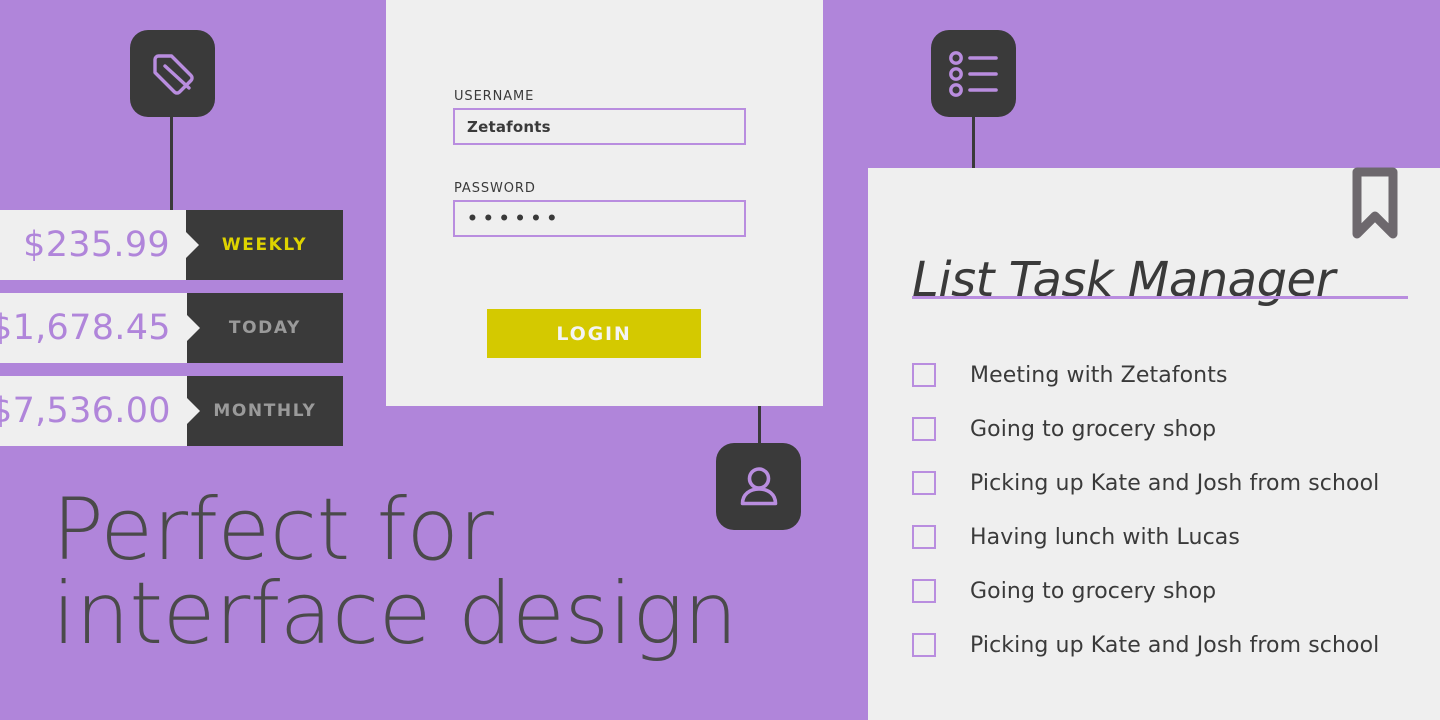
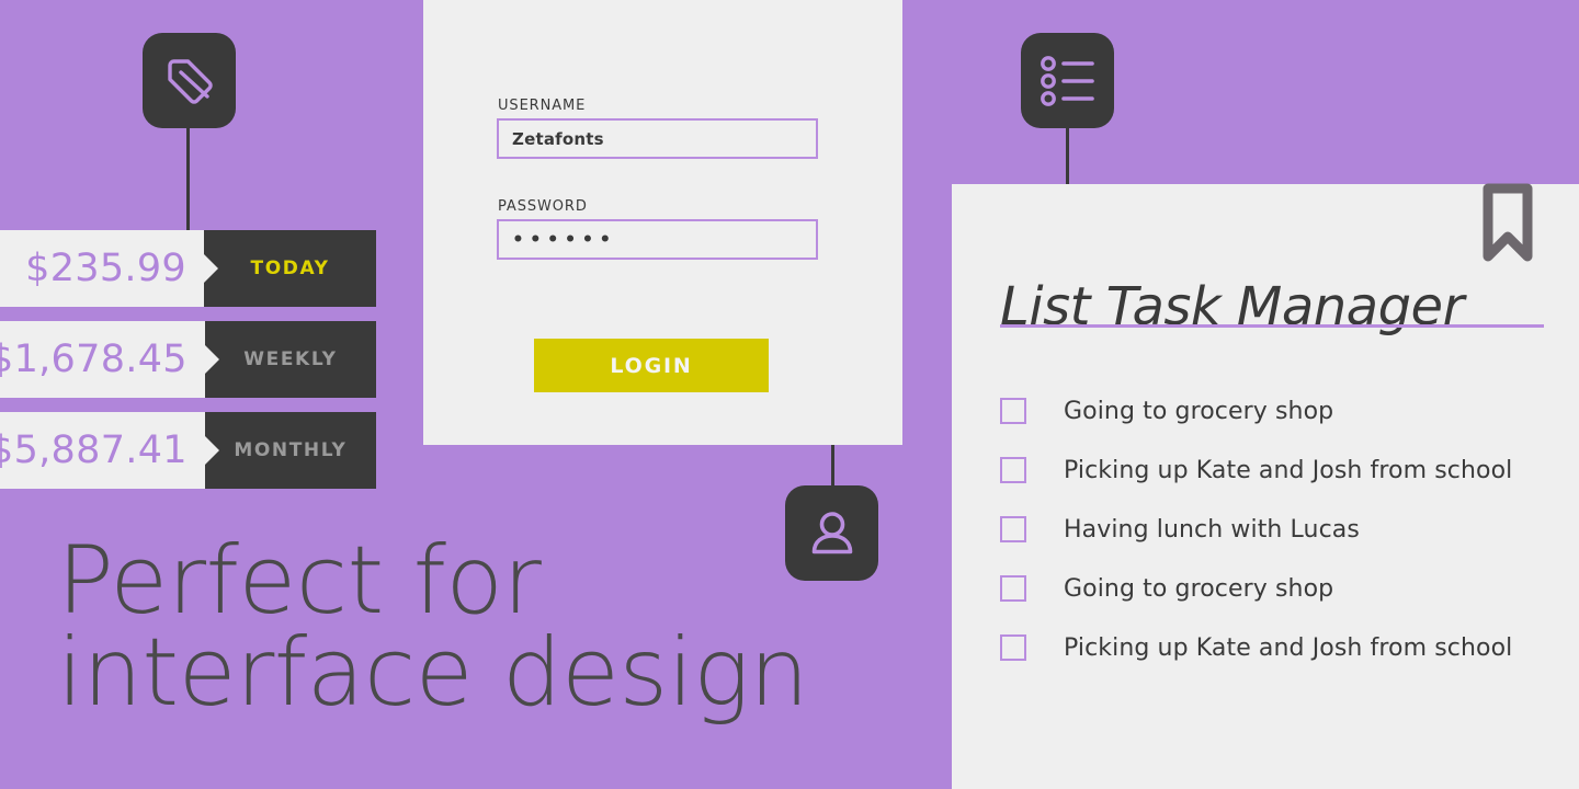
  $235.99
- WEEKLY
+ TODAY
  $1,678.45
- TODAY
+ WEEKLY
- $7,536.00
+ $5,887.41
  MONTHLY
  USERNAME
  Zetafonts
  PASSWORD
  ••••••
  LOGIN
  List Task Manager
- Meeting with Zetafonts
  Going to grocery shop
  Picking up Kate and Josh from school
  Having lunch with Lucas
  Going to grocery shop
  Picking up Kate and Josh from school
  Perfect for
  interface design
